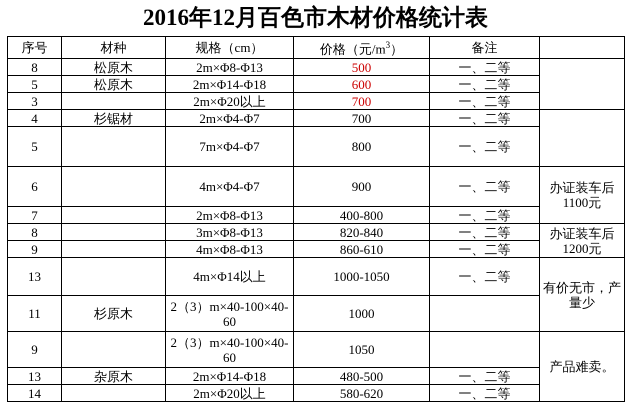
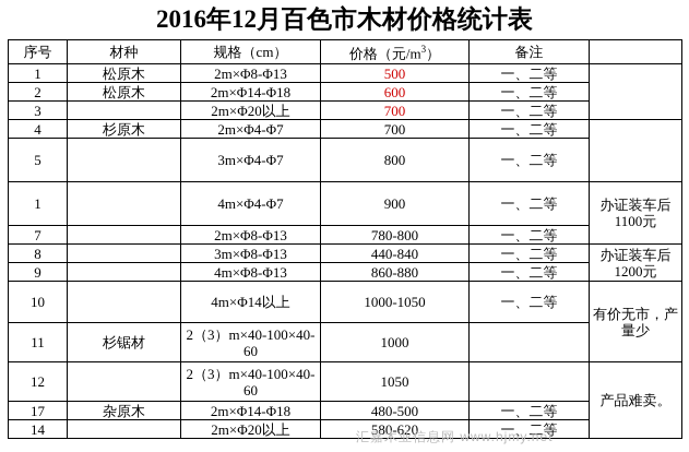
  2016年12月百色市木材价格统计表
  序号	材种	规格（cm）	价格（元/m3）	备注
- 8	松原木	2m×Φ8-Φ13	500	一、二等
+ 1	松原木	2m×Φ8-Φ13	500	一、二等
- 5	松原木	2m×Φ14-Φ18	600	一、二等
+ 2	松原木	2m×Φ14-Φ18	600	一、二等
  3		2m×Φ20以上	700	一、二等
- 4	杉锯材	2m×Φ4-Φ7	700	一、二等
+ 4	杉原木	2m×Φ4-Φ7	700	一、二等
- 5		7m×Φ4-Φ7	800	一、二等
+ 5		3m×Φ4-Φ7	800	一、二等
- 6		4m×Φ4-Φ7	900	一、二等	办证装车后1100元
+ 1		4m×Φ4-Φ7	900	一、二等	办证装车后1100元
- 7		2m×Φ8-Φ13	400-800	一、二等
+ 7		2m×Φ8-Φ13	780-800	一、二等
- 8		3m×Φ8-Φ13	820-840	一、二等	办证装车后1200元
+ 8		3m×Φ8-Φ13	440-840	一、二等	办证装车后1200元
- 9		4m×Φ8-Φ13	860-610	一、二等
+ 9		4m×Φ8-Φ13	860-880	一、二等
- 13		4m×Φ14以上	1000-1050	一、二等	有价无市，产量少
+ 10		4m×Φ14以上	1000-1050	一、二等	有价无市，产量少
- 11	杉原木	2（3）m×40-100×40-60	1000
+ 11	杉锯材	2（3）m×40-100×40-60	1000
- 9		2（3）m×40-100×40-60	1050		产品难卖。
+ 12		2（3）m×40-100×40-60	1050		产品难卖。
- 13	杂原木	2m×Φ14-Φ18	480-500	一、二等
+ 17	杂原木	2m×Φ14-Φ18	480-500	一、二等
  14		2m×Φ20以上	580-620	一、二等
+ 汇嘉木业信息网 www.hjmy.net
